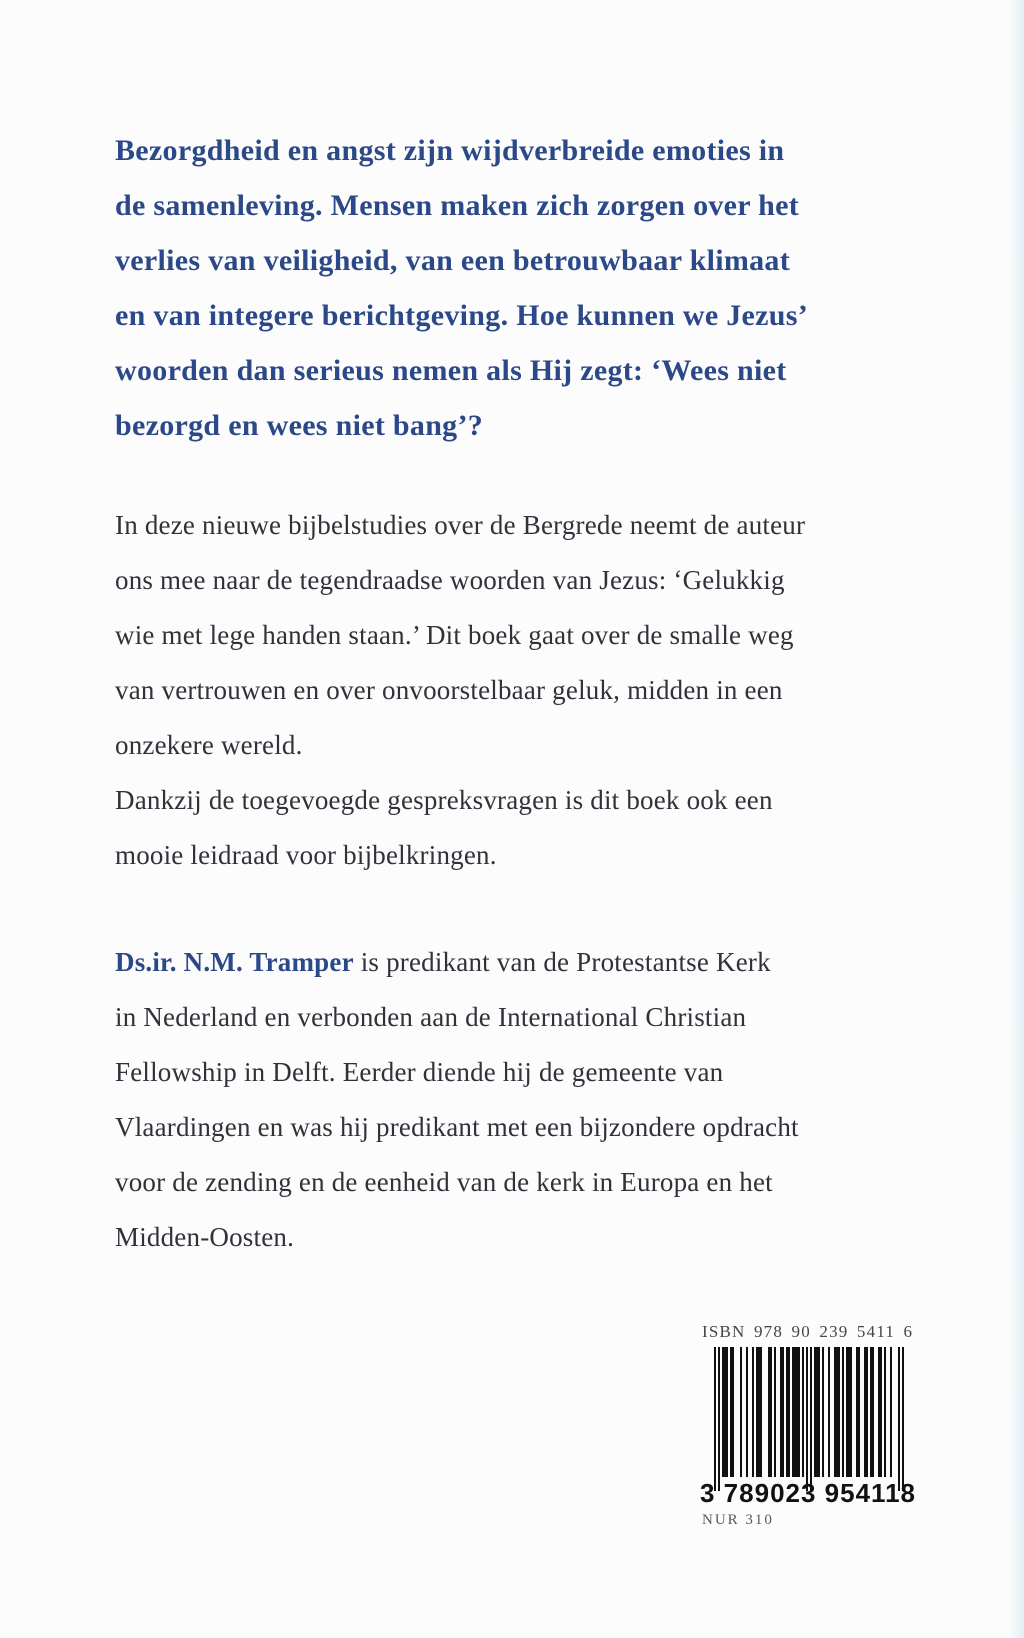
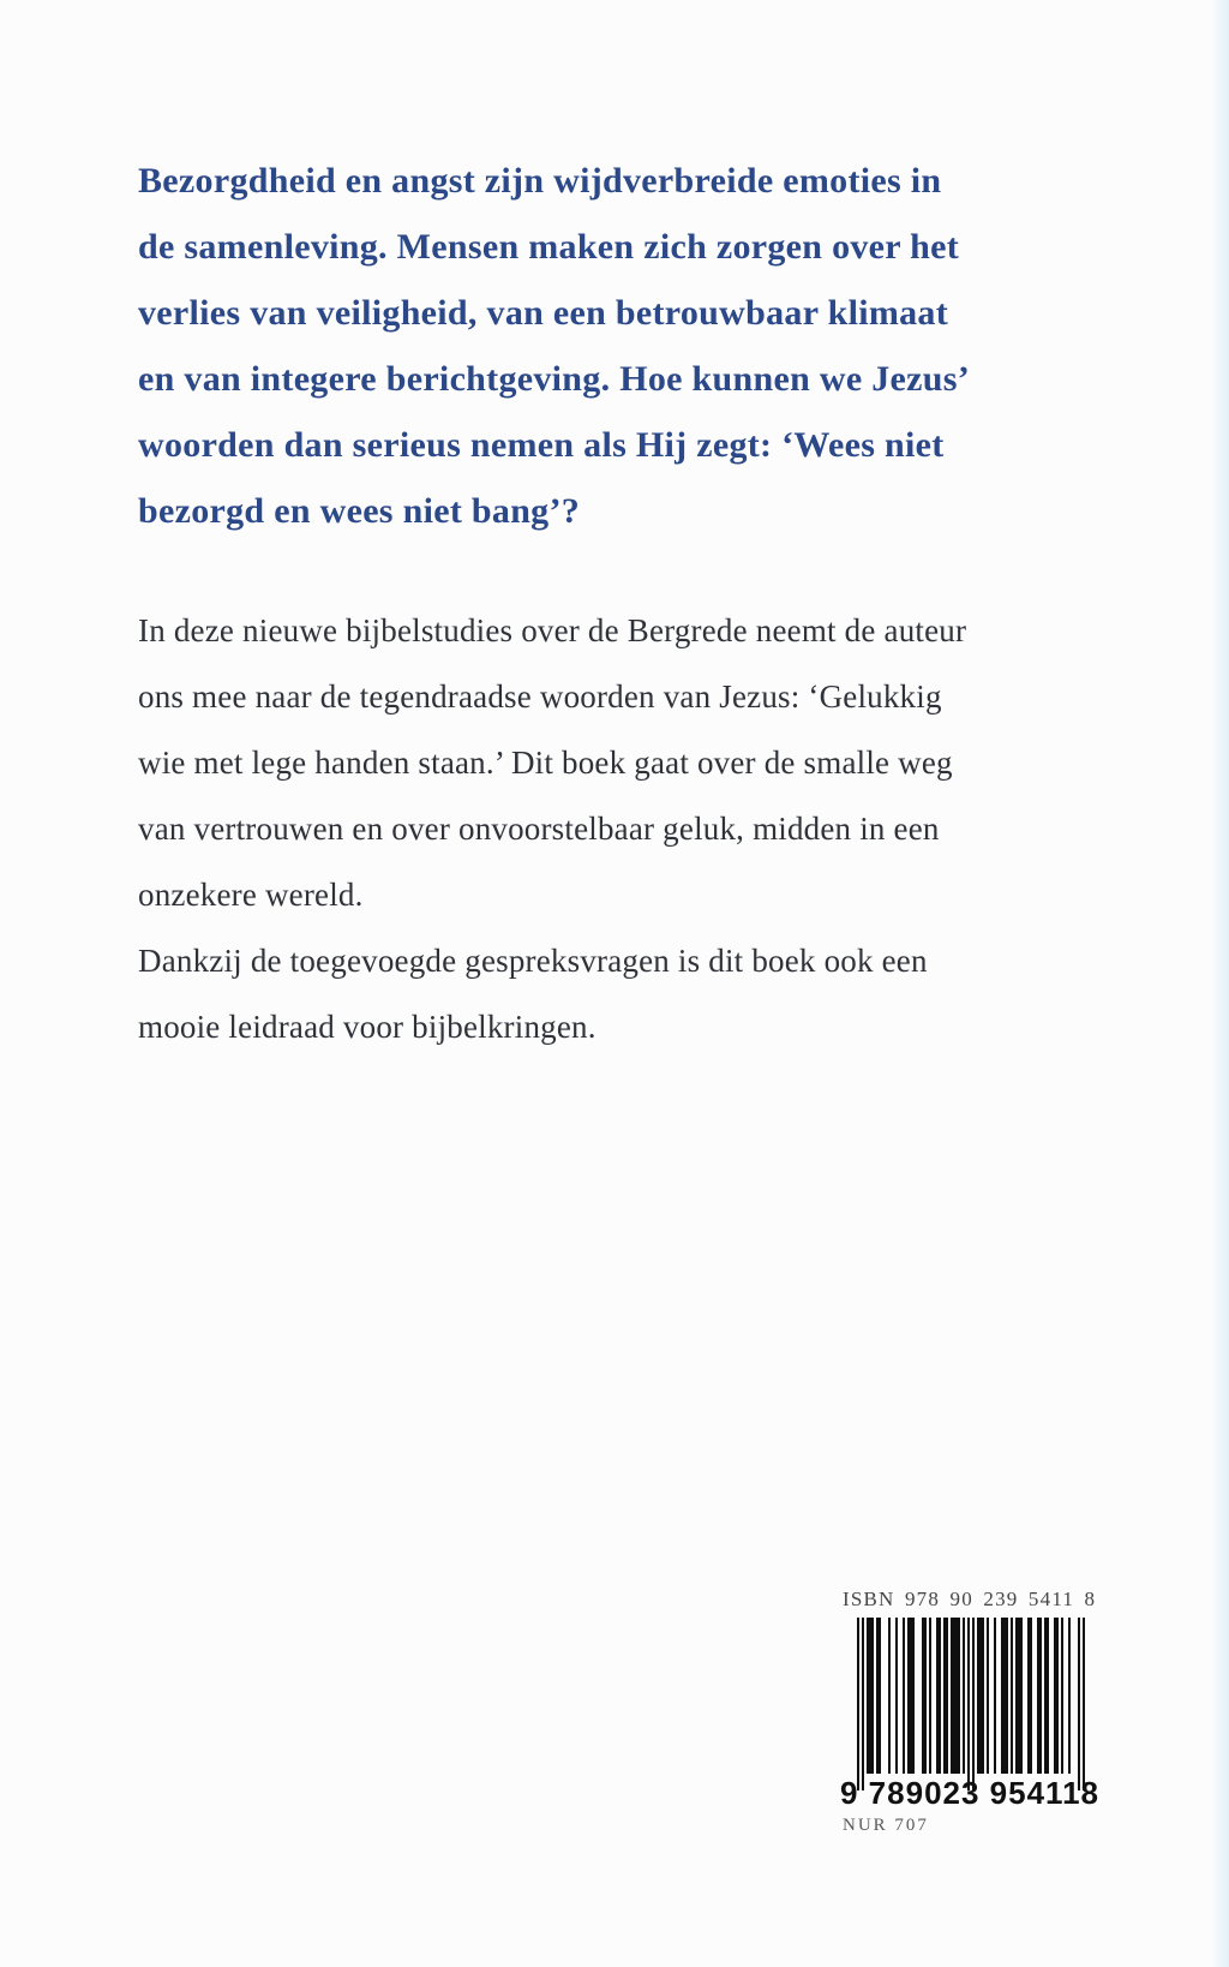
  Bezorgdheid en angst zijn wijdverbreide emoties in
  de samenleving. Mensen maken zich zorgen over het
  verlies van veiligheid, van een betrouwbaar klimaat
  en van integere berichtgeving. Hoe kunnen we Jezus’
  woorden dan serieus nemen als Hij zegt: ‘Wees niet
  bezorgd en wees niet bang’?
  In deze nieuwe bijbelstudies over de Bergrede neemt de auteur
  ons mee naar de tegendraadse woorden van Jezus: ‘Gelukkig
  wie met lege handen staan.’ Dit boek gaat over de smalle weg
  van vertrouwen en over onvoorstelbaar geluk, midden in een
  onzekere wereld.
  Dankzij de toegevoegde gespreksvragen is dit boek ook een
  mooie leidraad voor bijbelkringen.
- Ds.ir. N.M. Tramper is predikant van de Protestantse Kerk
- in Nederland en verbonden aan de International Christian
- Fellowship in Delft. Eerder diende hij de gemeente van
- Vlaardingen en was hij predikant met een bijzondere opdracht
- voor de zending en de eenheid van de kerk in Europa en het
- Midden-Oosten.
- ISBN 978 90 239 5411 6
+ ISBN 978 90 239 5411 8
- 3 789023 954118
+ 9 789023 954118
- NUR 310
+ NUR 707
